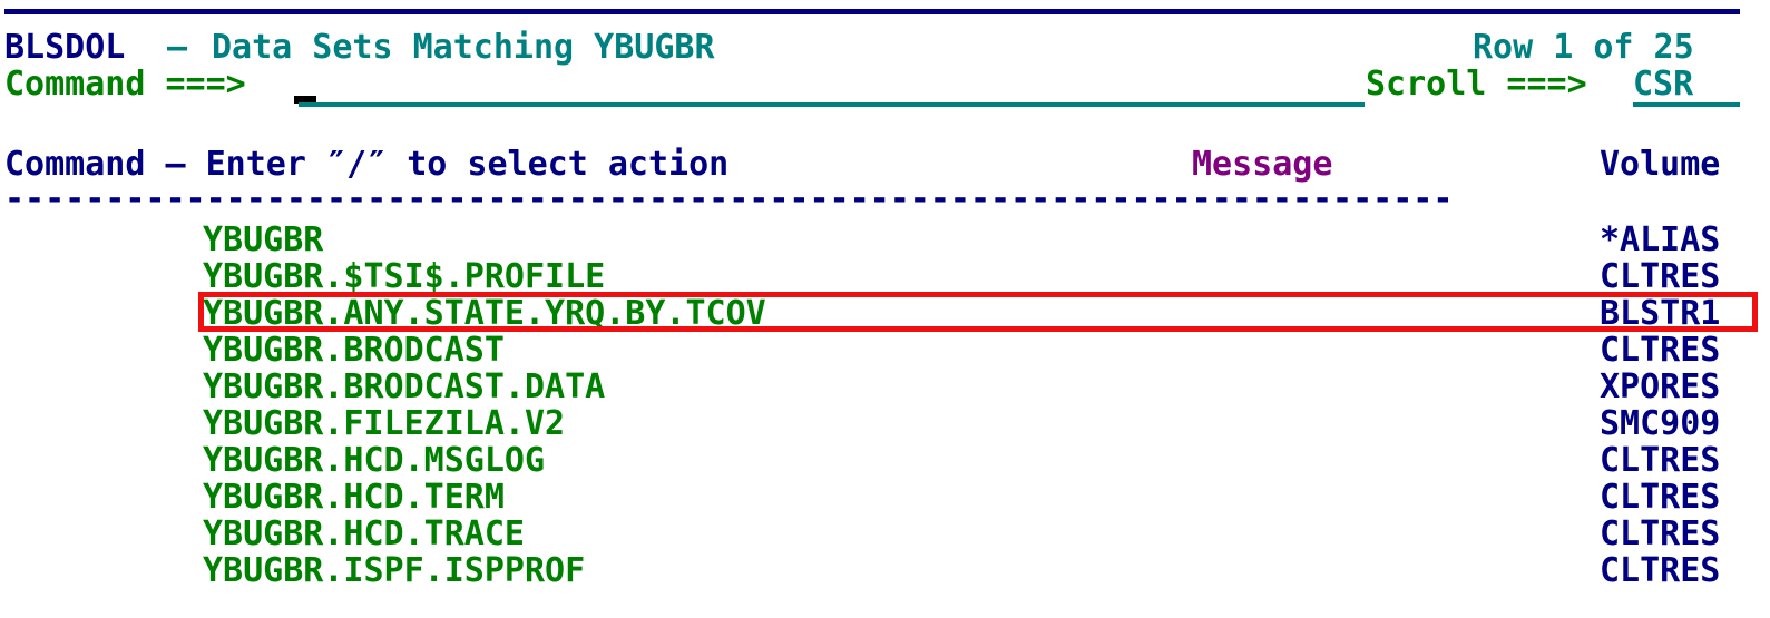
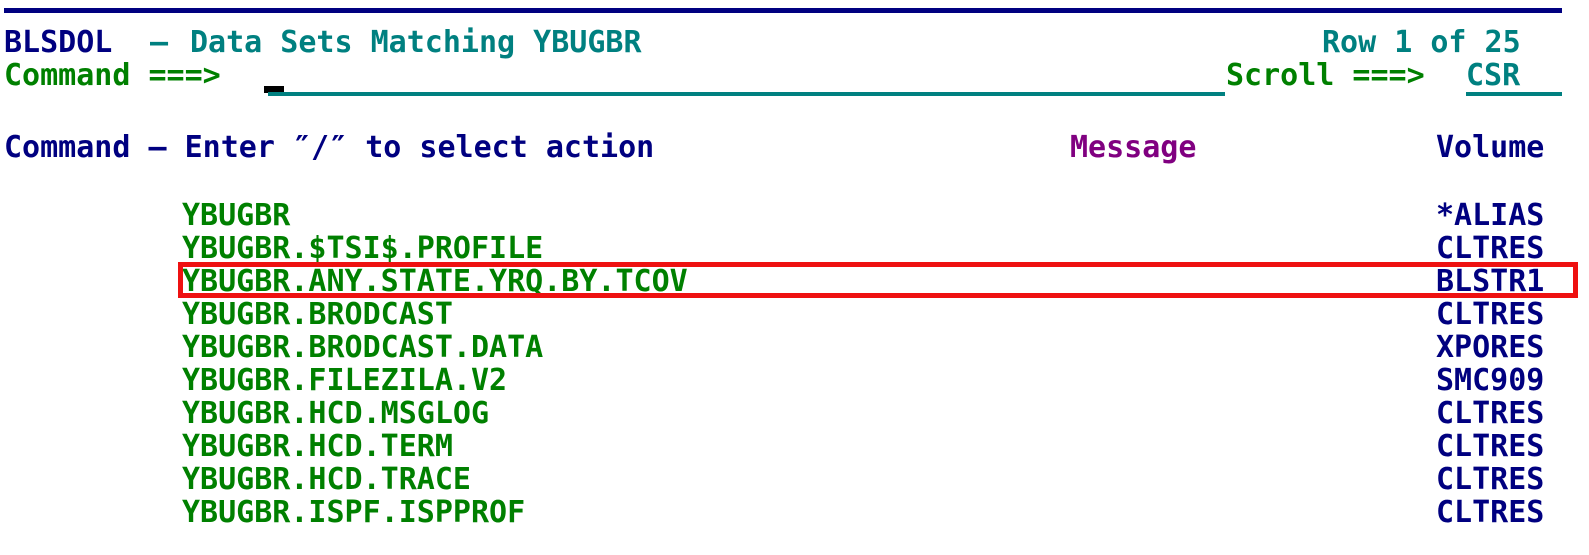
  BLSDOL
  –
  Data Sets Matching YBUGBR
  Row 1 of 25
  Command ===>
  Scroll ===>
  CSR
  Command – Enter ″/″ to select action
  Message
  Volume
- ------------------------------------------------------------------------
  YBUGBR
  *ALIAS
  YBUGBR.$TSI$.PROFILE
  CLTRES
  YBUGBR.ANY.STATE.YRQ.BY.TCOV
  BLSTR1
  YBUGBR.BRODCAST
  CLTRES
  YBUGBR.BRODCAST.DATA
  XPORES
  YBUGBR.FILEZILA.V2
  SMC909
  YBUGBR.HCD.MSGLOG
  CLTRES
  YBUGBR.HCD.TERM
  CLTRES
  YBUGBR.HCD.TRACE
  CLTRES
  YBUGBR.ISPF.ISPPROF
  CLTRES
